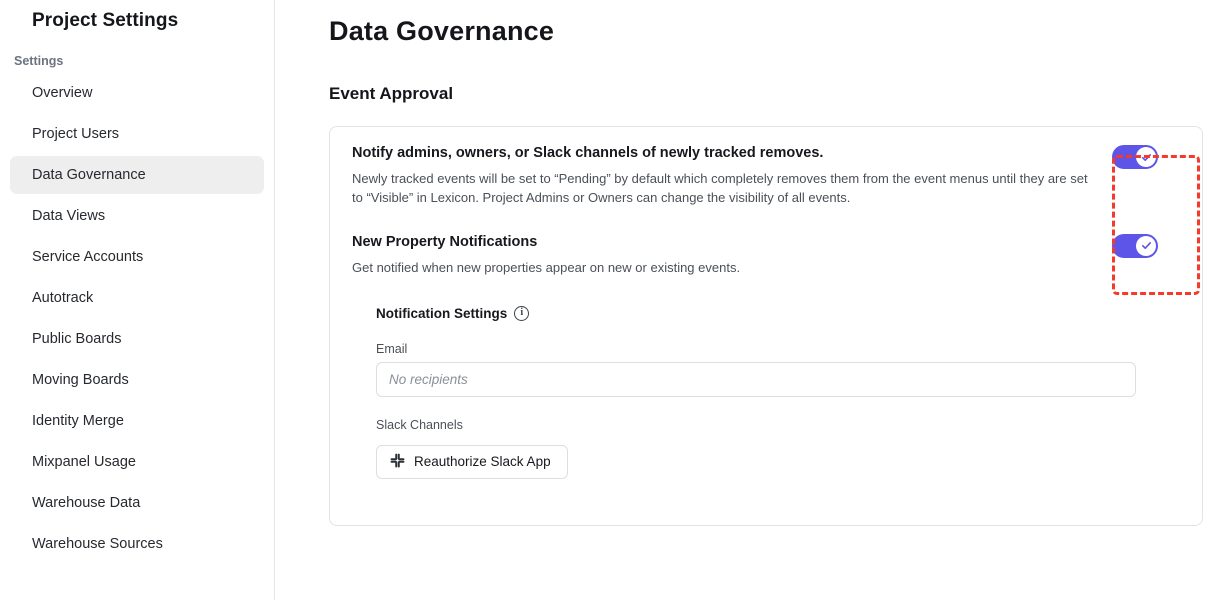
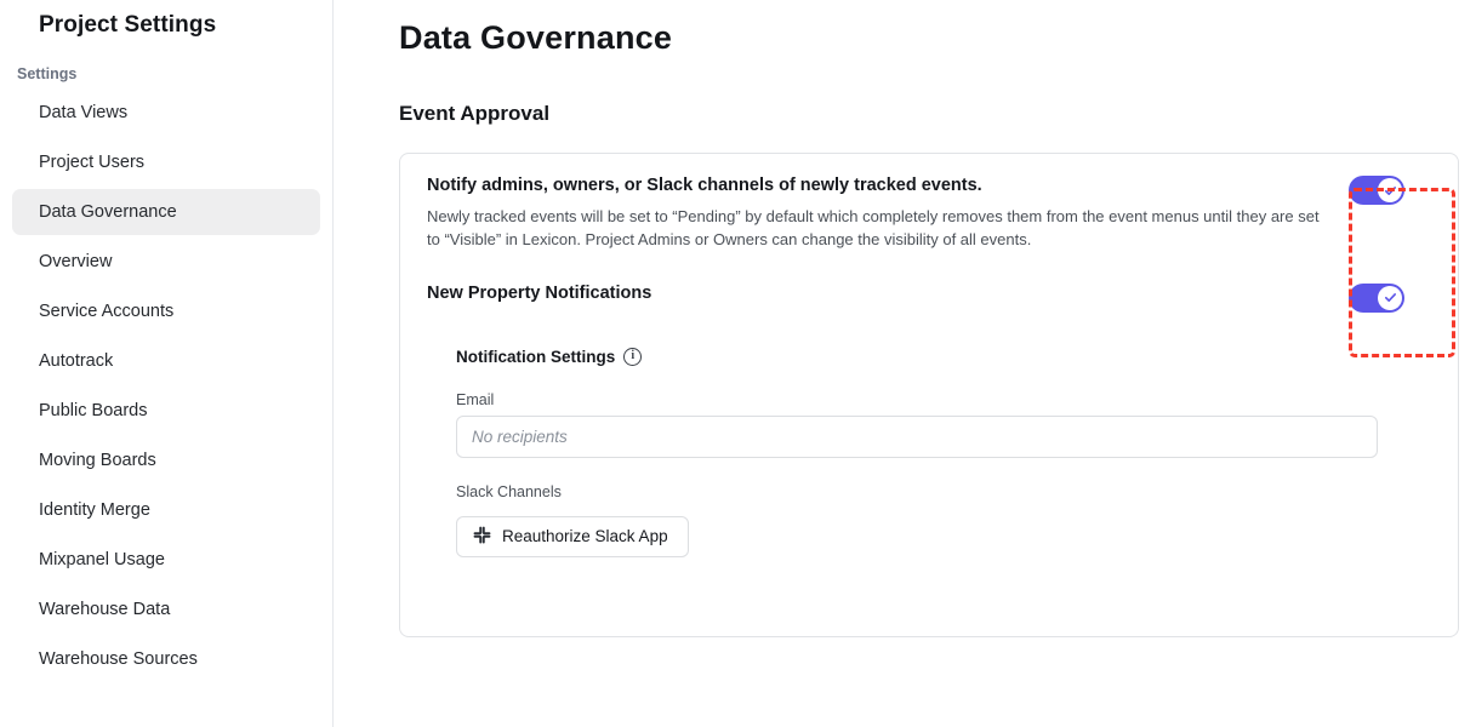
  Project Settings
  Settings
- Overview
+ Data Views
  Project Users
  Data Governance
- Data Views
+ Overview
  Service Accounts
  Autotrack
  Public Boards
  Moving Boards
  Identity Merge
  Mixpanel Usage
  Warehouse Data
  Warehouse Sources
  Data Governance
  Event Approval
- Notify admins, owners, or Slack channels of newly tracked removes.
+ Notify admins, owners, or Slack channels of newly tracked events.
  Newly tracked events will be set to “Pending” by default which completely removes them from the event menus until they are set to “Visible” in Lexicon. Project Admins or Owners can change the visibility of all events.
  New Property Notifications
- Get notified when new properties appear on new or existing events.
  Notification Settings
  i
  Email
  No recipients
  Slack Channels
  Reauthorize Slack App
